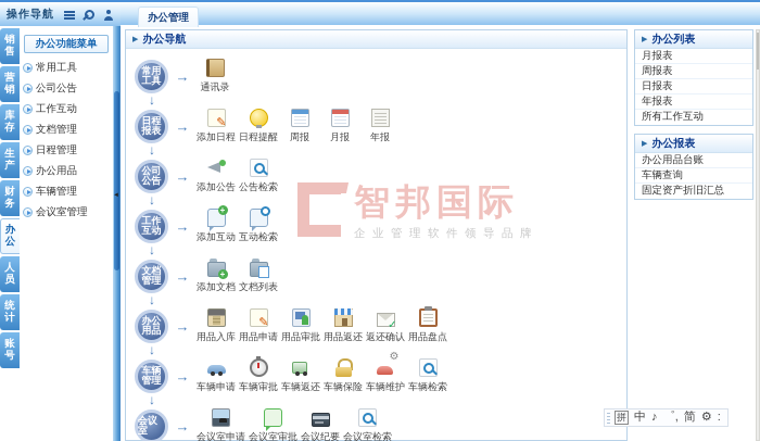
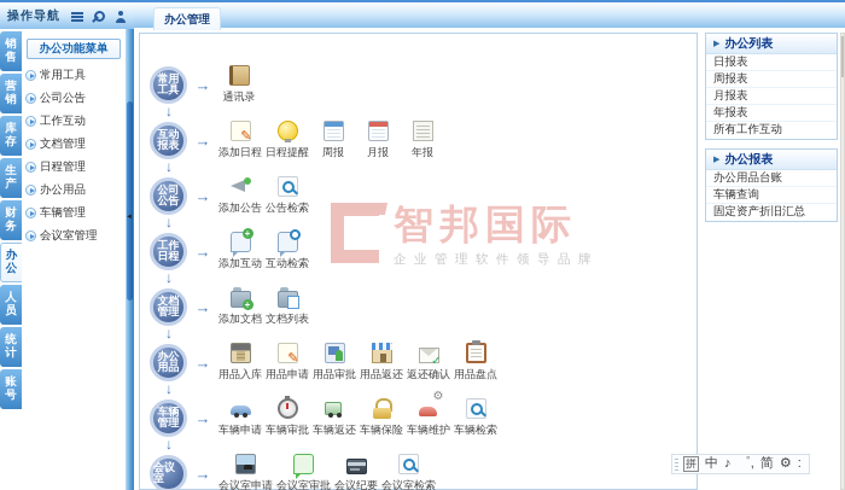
  操作导航
  销售
  营销
  库存
  生产
  财务
  办公
  人员
  统计
  账号
  办公功能菜单
  常用工具
  公司公告
  工作互动
  文档管理
  日程管理
  办公用品
  车辆管理
  会议室管理
  办公管理
- 办公导航
  智邦国际
  企业管理软件领导品牌
  常用
  工具
  通讯录
- 日程
+ 互动
  报表
  添加日程
  日程提醒
  周报
  月报
  年报
  公司
  公告
  添加公告
  公告检索
  工作
- 互动
+ 日程
  添加互动
  互动检索
  文档
  管理
  添加文档
  文档列表
  办公
  用品
  用品入库
  用品申请
  用品审批
  用品返还
  返还确认
  用品盘点
  车辆
  管理
  车辆申请
  车辆审批
  车辆返还
  车辆保险
  车辆维护
  车辆检索
  会议室
  会议室申请
  会议室审批
  会议纪要
  会议室检索
  办公列表
- 月报表
+ 日报表
  周报表
- 日报表
+ 月报表
  年报表
  所有工作互动
  办公报表
  办公用品台账
  车辆查询
  固定资产折旧汇总
  拼
  中
  ♪
  ゜,
  简
  ⚙
  :
